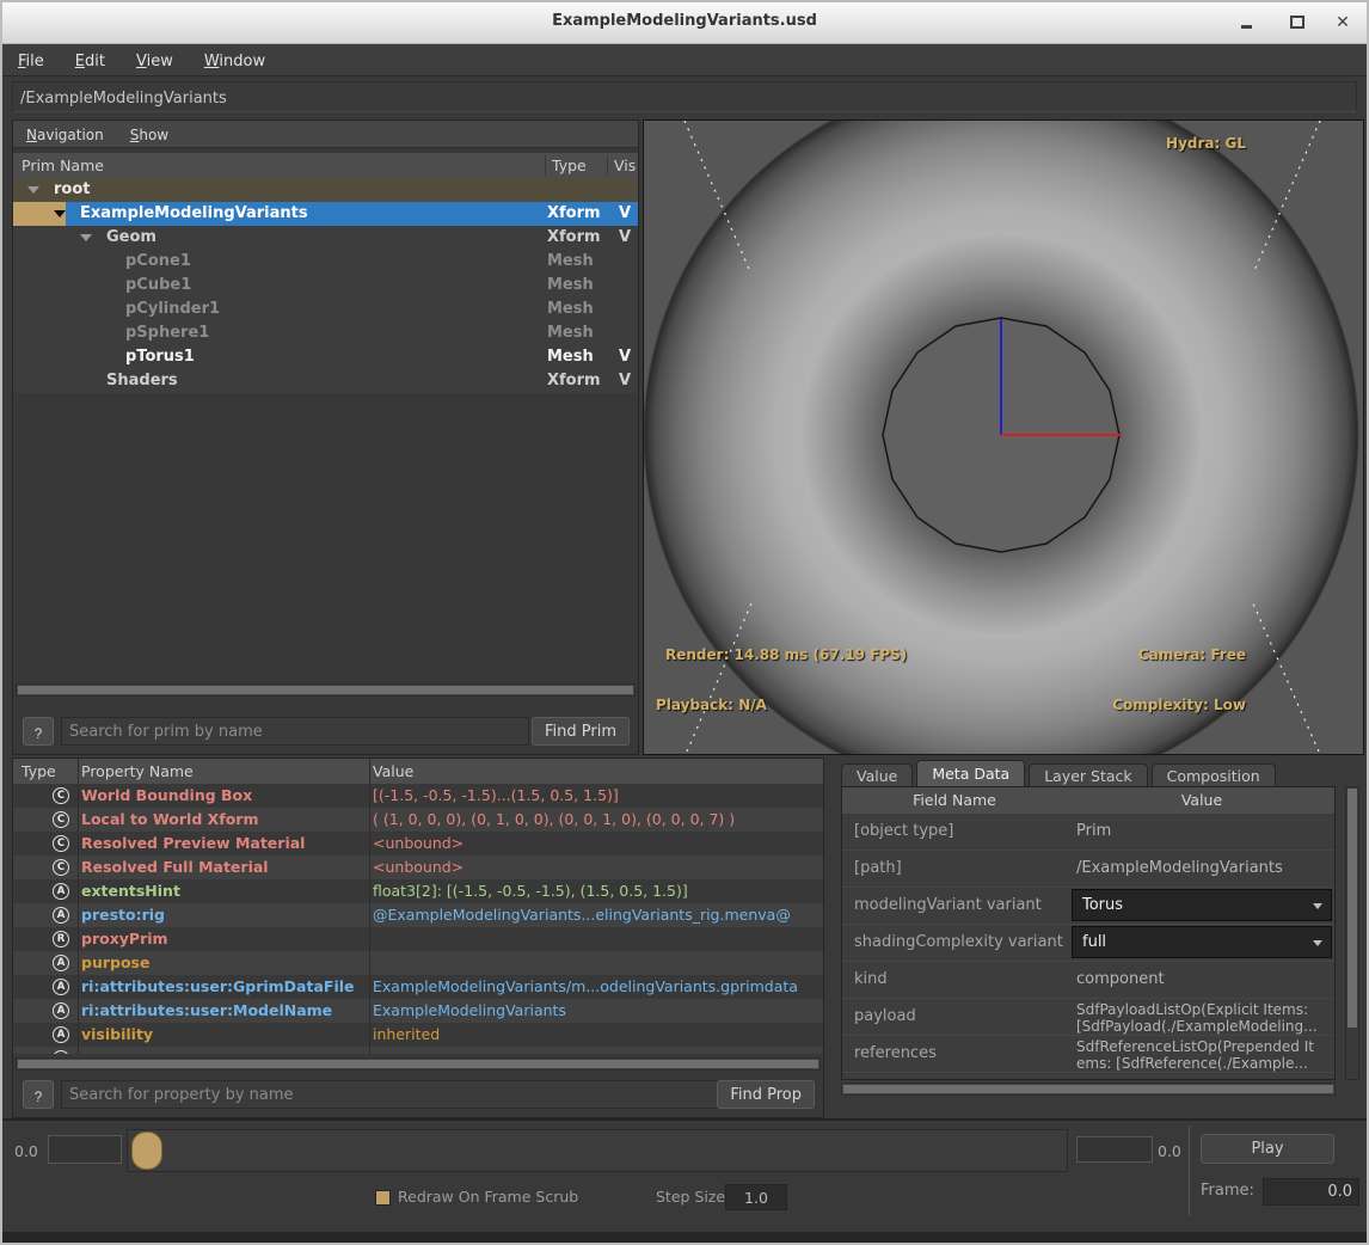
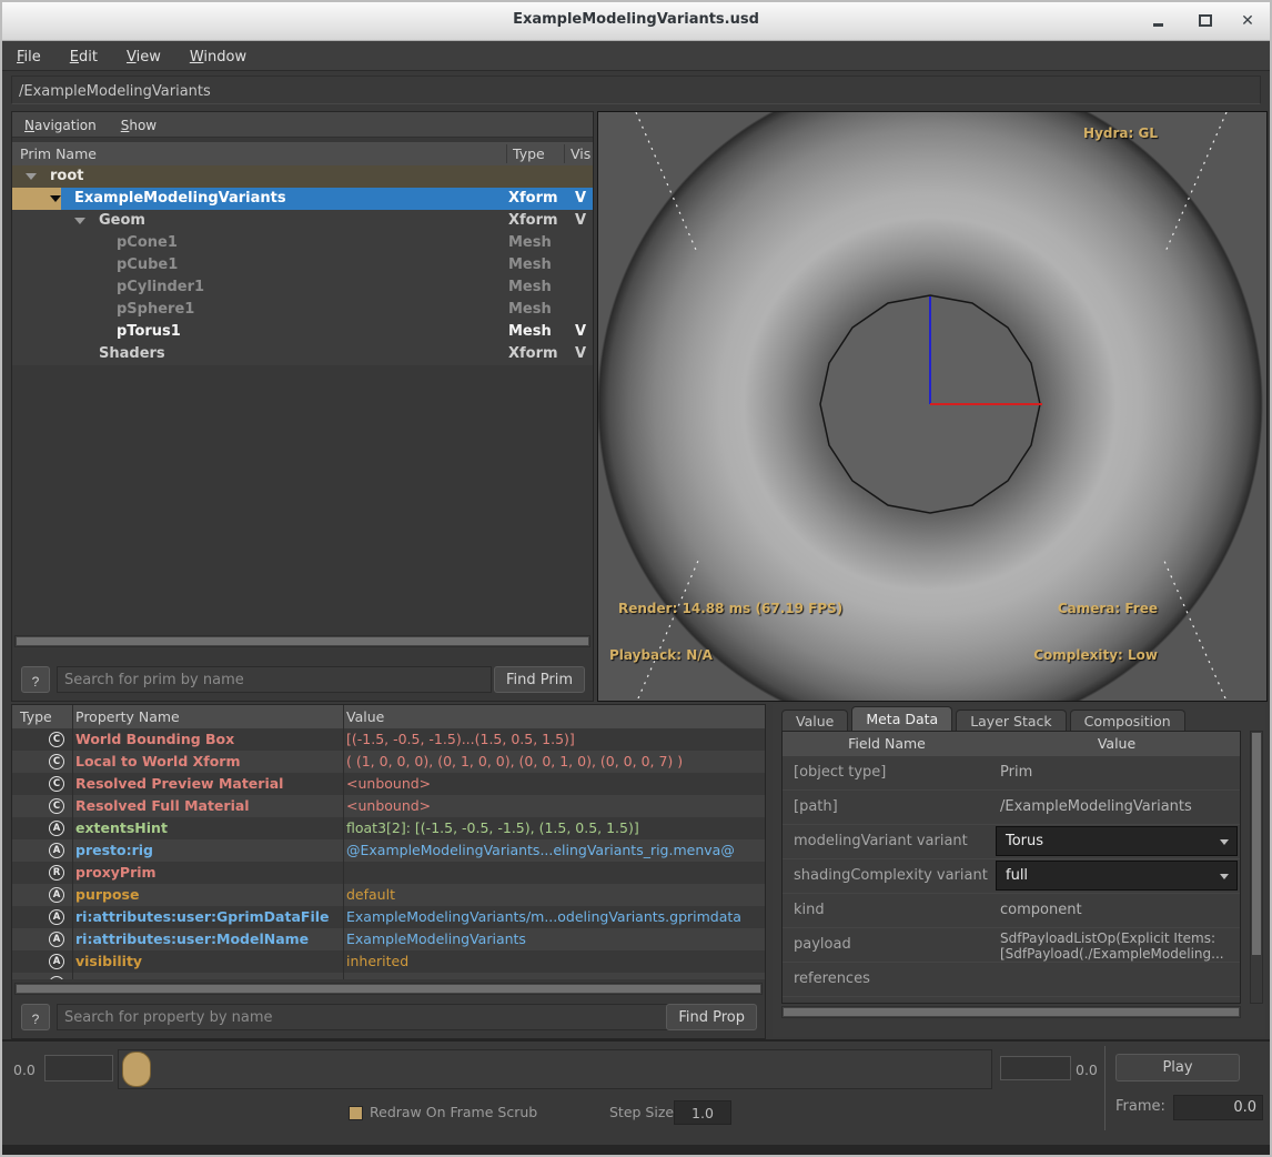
  ExampleModelingVariants.usd
  File Edit View Window
  /ExampleModelingVariants
  Navigation Show
  Prim Name
  Type
  Vis
  root
  ExampleModelingVariants
  Xform
  V
  Geom
  Xform
  V
  pCone1
  Mesh
  pCube1
  Mesh
  pCylinder1
  Mesh
  pSphere1
  Mesh
  pTorus1
  Mesh
  V
  Shaders
  Xform
  V
  ?
  Search for prim by name
  Find Prim
  Hydra: GL
  Render: 14.88 ms (67.19 FPS)
  Playback: N/A
  Camera: Free
  Complexity: Low
  Type
  Property Name
  Value
  C
  World Bounding Box
  [(-1.5, -0.5, -1.5)...(1.5, 0.5, 1.5)]
  C
  Local to World Xform
  ( (1, 0, 0, 0), (0, 1, 0, 0), (0, 0, 1, 0), (0, 0, 0, 7) )
  C
  Resolved Preview Material
  <unbound>
  C
  Resolved Full Material
  <unbound>
  A
  extentsHint
  float3[2]: [(-1.5, -0.5, -1.5), (1.5, 0.5, 1.5)]
  A
  presto:rig
  @ExampleModelingVariants...elingVariants_rig.menva@
  R
  proxyPrim
  A
  purpose
+ default
  A
  ri:attributes:user:GprimDataFile
  ExampleModelingVariants/m...odelingVariants.gprimdata
  A
  ri:attributes:user:ModelName
  ExampleModelingVariants
  A
  visibility
  inherited
  ?
  Search for property by name
  Find Prop
  Value Meta Data Layer Stack Composition
  Field Name
  Value
  [object type]
  Prim
  [path]
  /ExampleModelingVariants
  modelingVariant variant
  Torus
  shadingComplexity variant
  full
  kind
  component
  payload
  SdfPayloadListOp(Explicit Items: [SdfPayload(./ExampleModeling...
  references
- SdfReferenceListOp(Prepended Items: [SdfReference(./Example...
  0.0
  0.0
  Play
  Frame:
  0.0
  Redraw On Frame Scrub
  Step Size
  1.0
